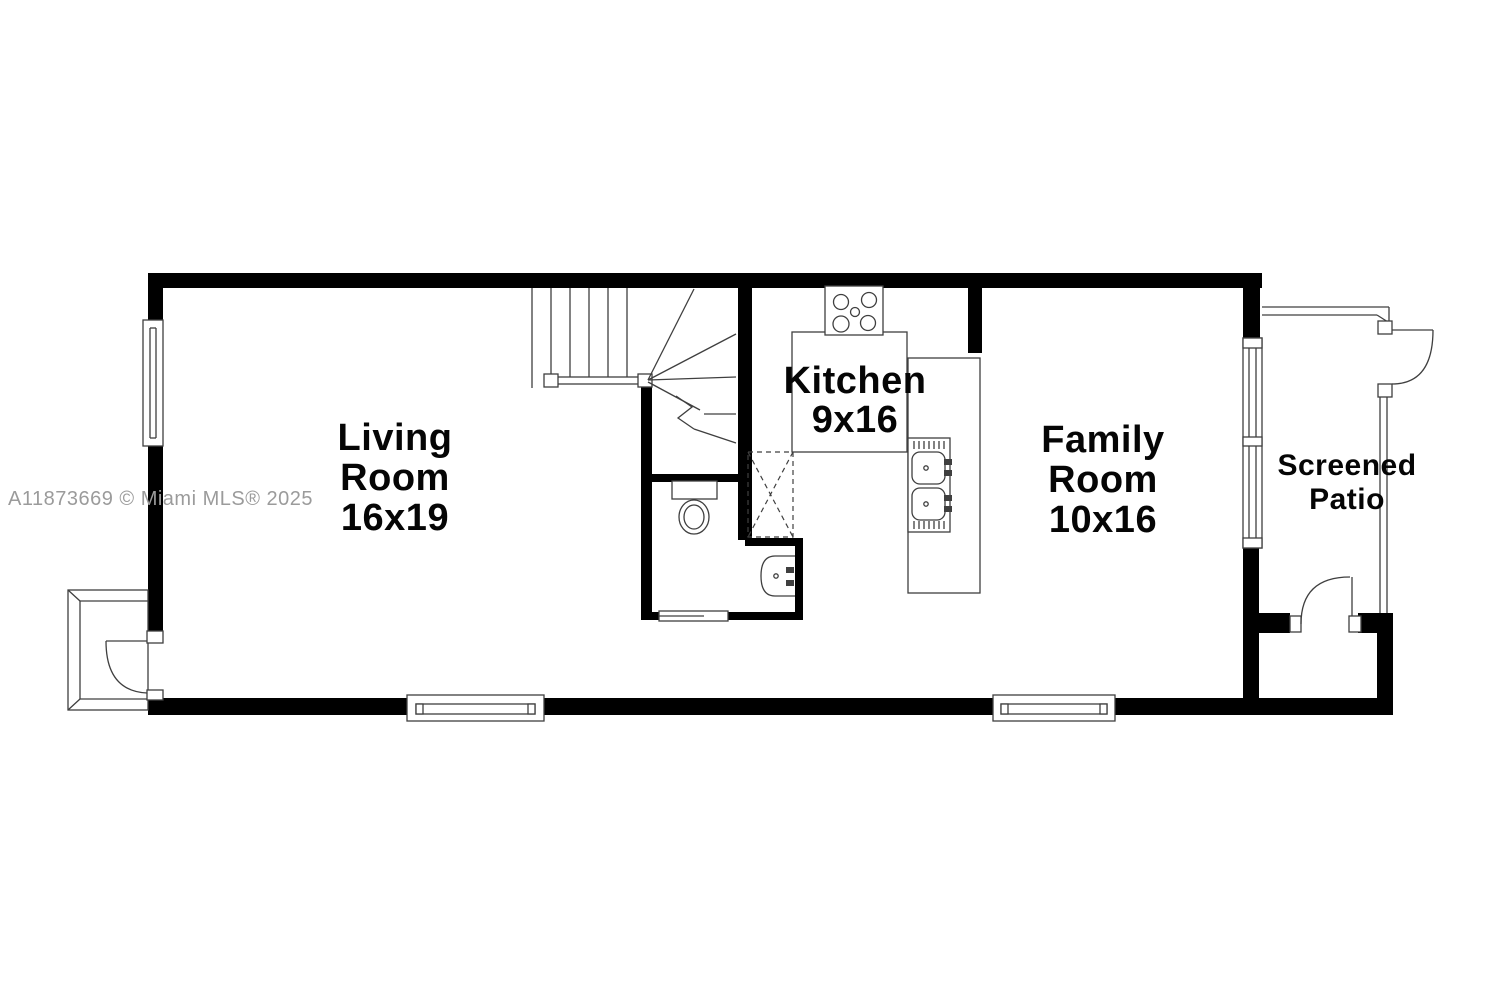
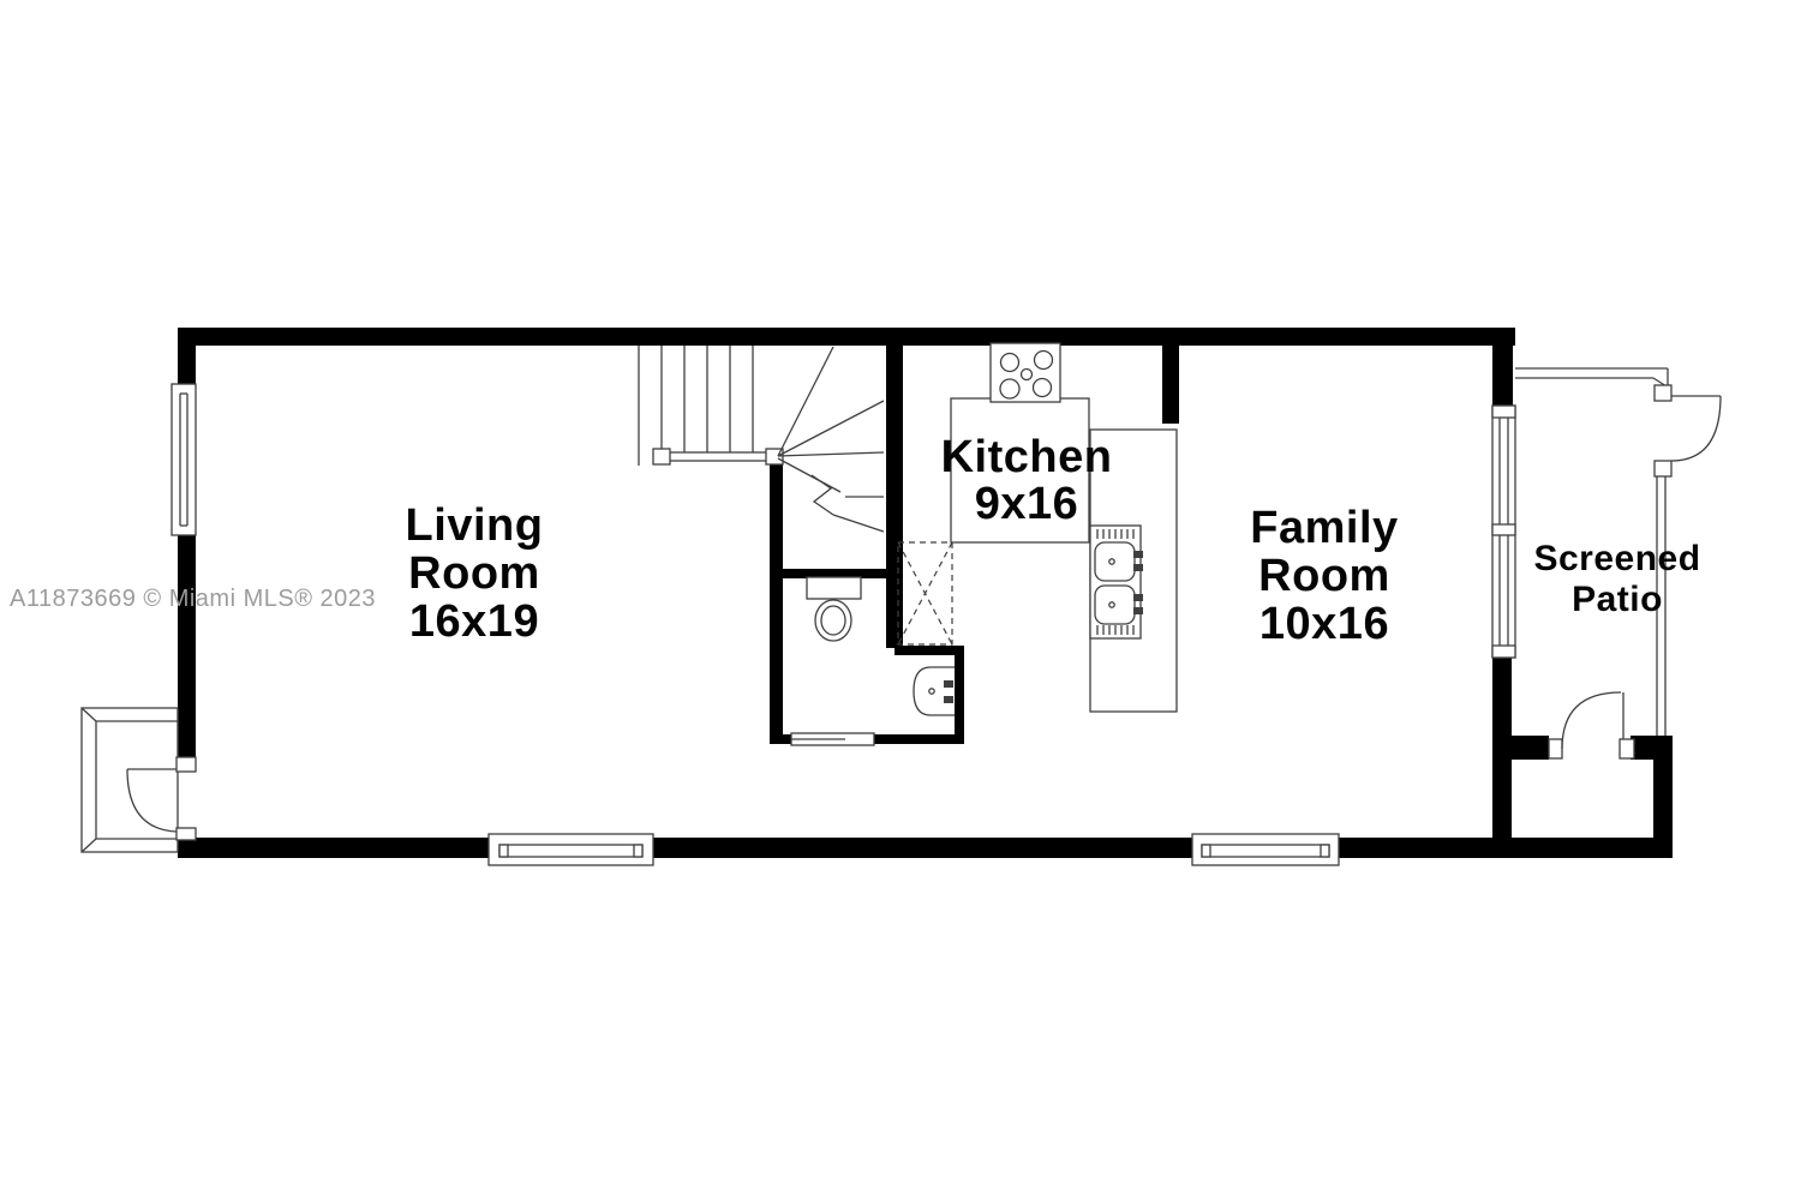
  Living
  Room
  16x19
  Kitchen
  9x16
  Family
  Room
  10x16
  Screened
  Patio
- A11873669 © Miami MLS® 2025
+ A11873669 © Miami MLS® 2023
